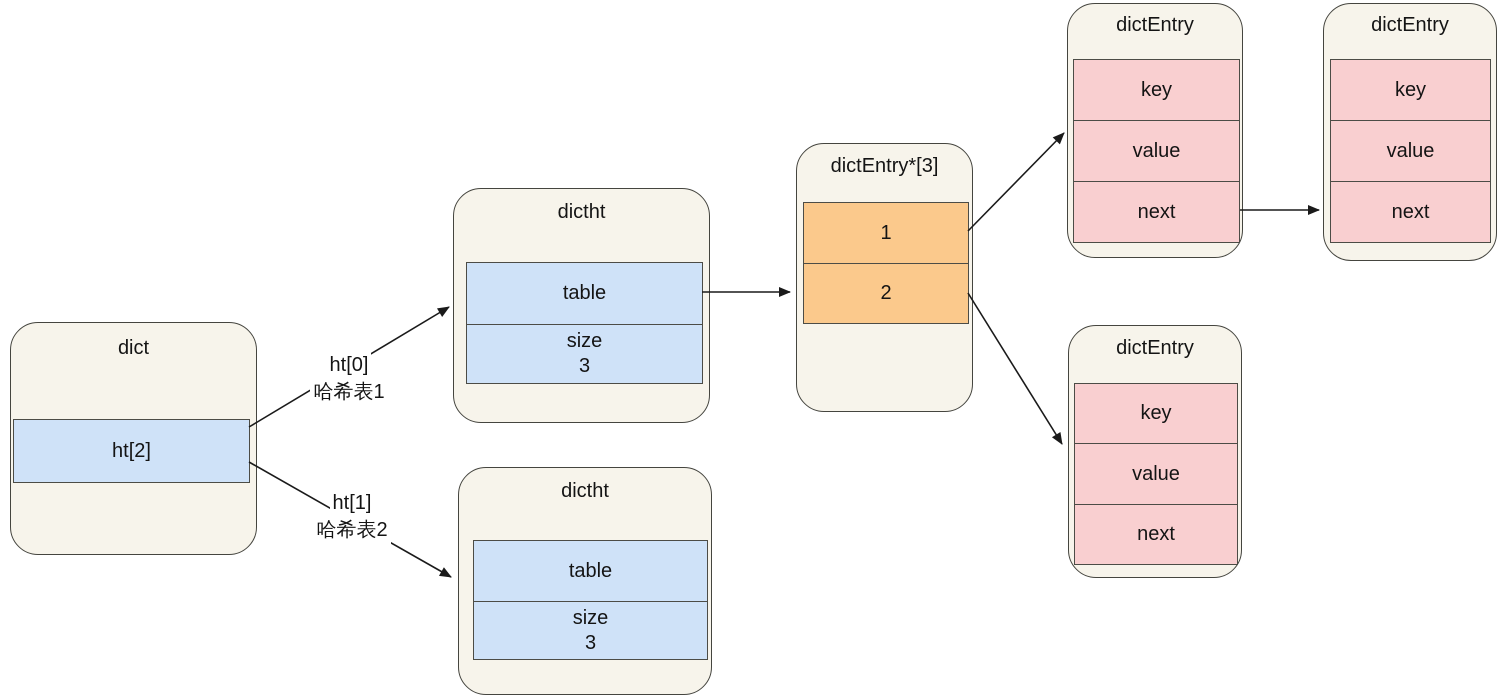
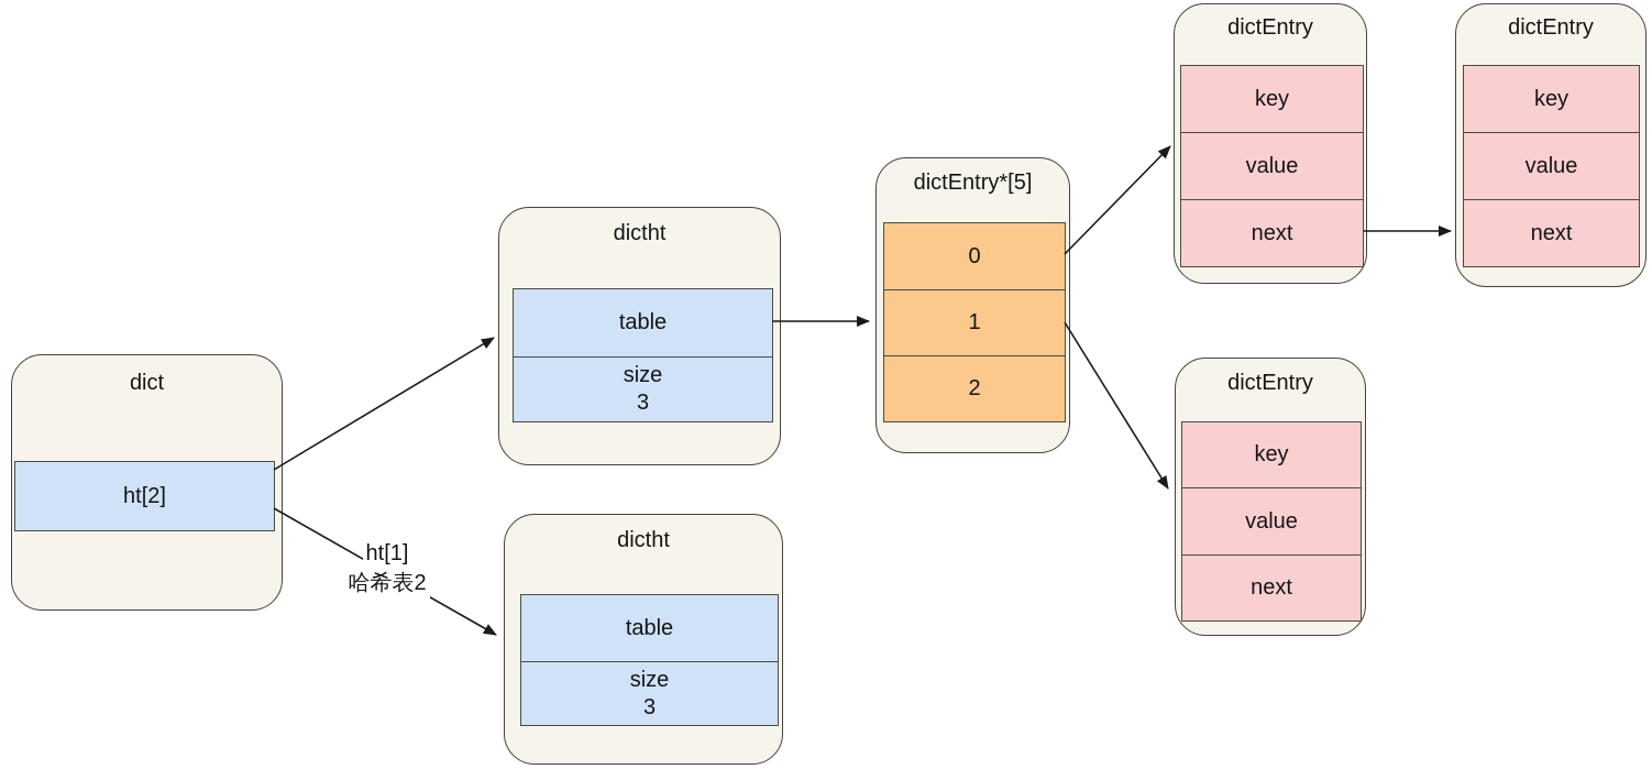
  dict
  ht[2]
  dictht
  table
  size
  3
  dictht
  table
  size
  3
- dictEntry*[3]
+ dictEntry*[5]
+ 0
  1
  2
  dictEntry
  key
  value
  next
  dictEntry
  key
  value
  next
  dictEntry
  key
  value
  next
- ht[0]
- 哈希表1
  ht[1]
  哈希表2
